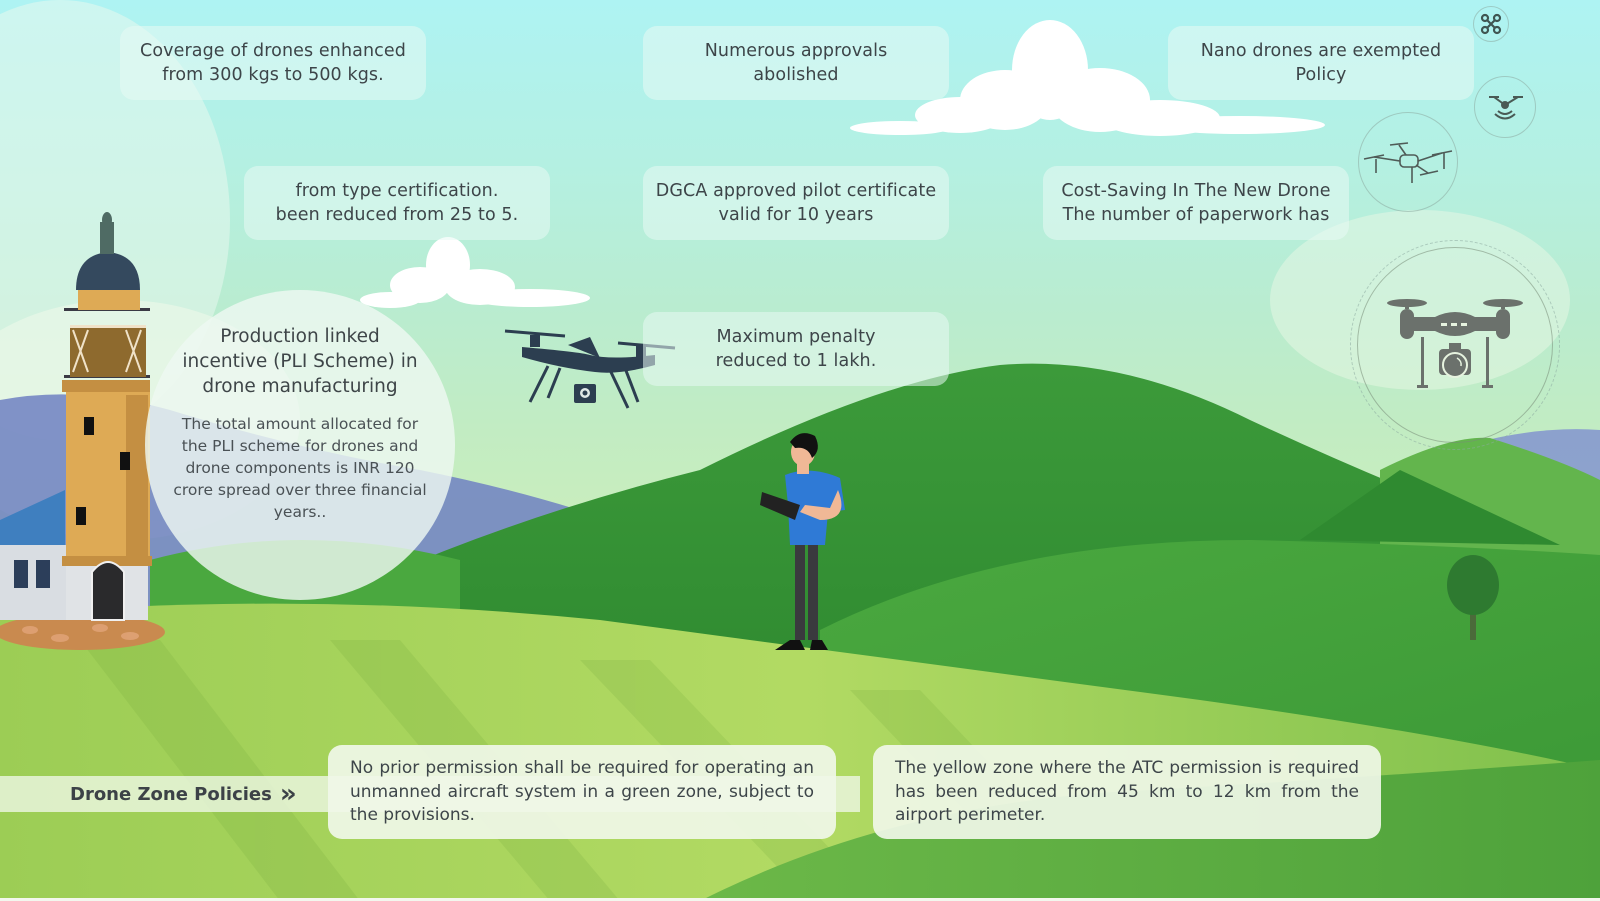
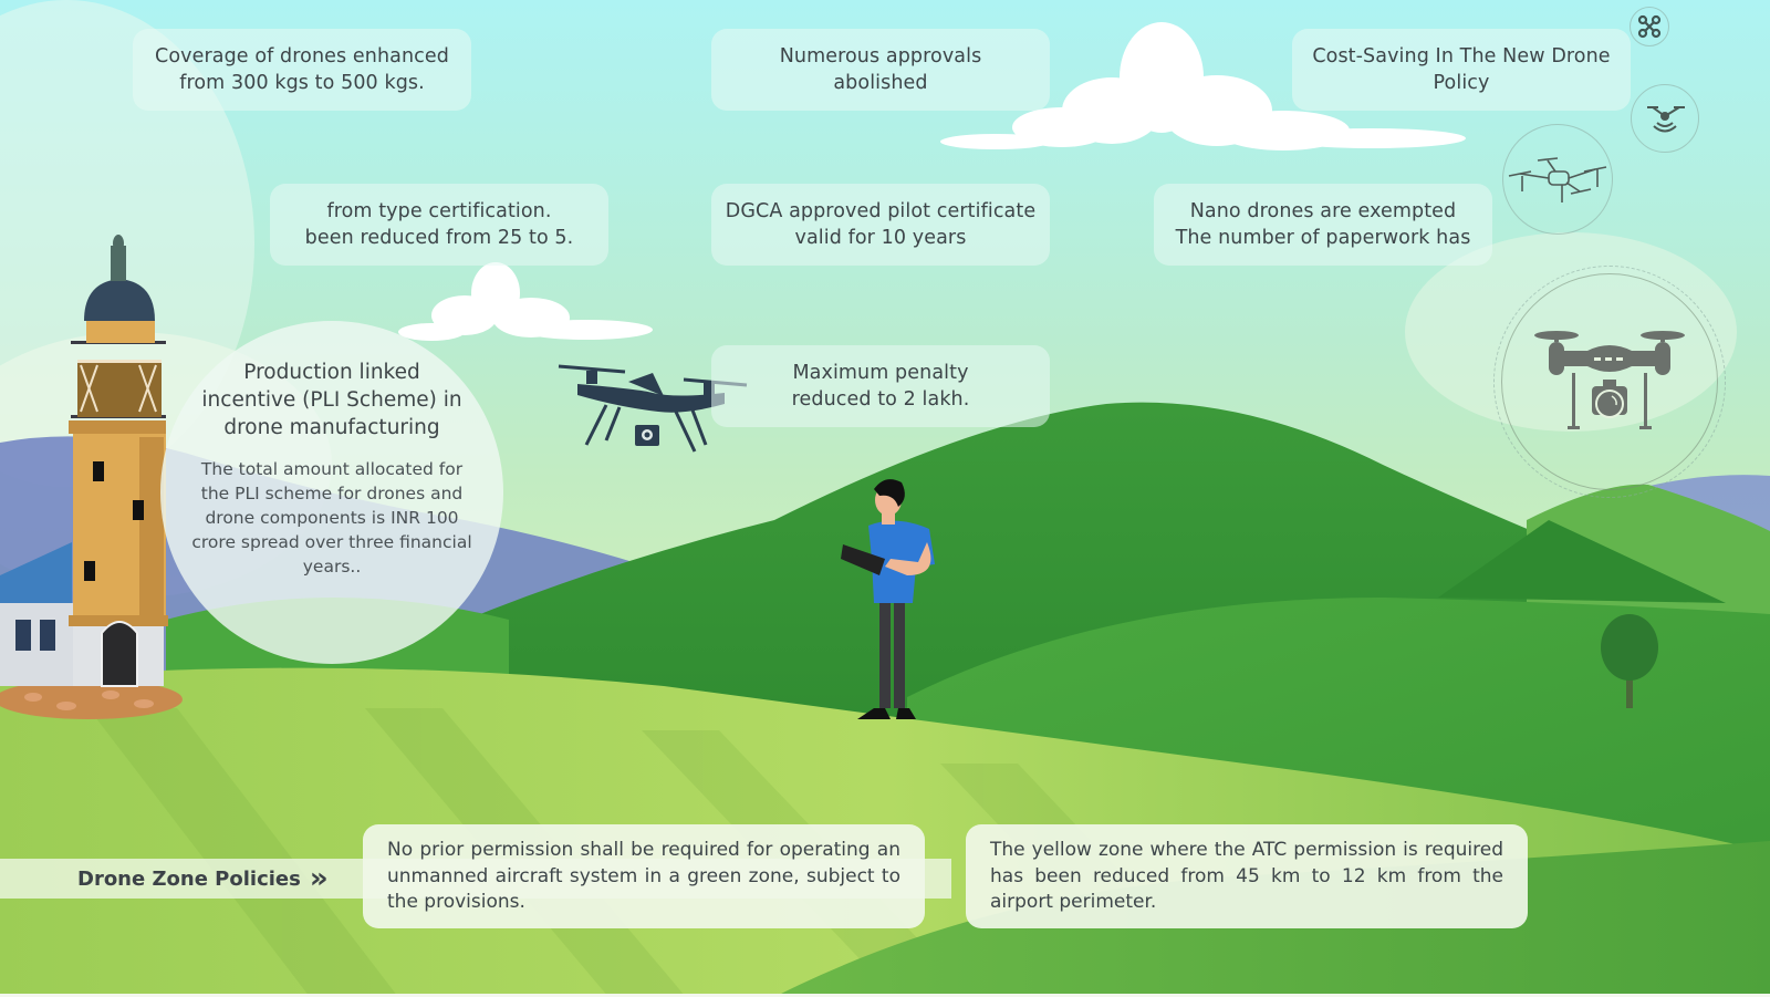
  Coverage of drones enhanced
  from 300 kgs to 500 kgs.
  Numerous approvals
  abolished
- Nano drones are exempted
+ Cost-Saving In The New Drone
  Policy
  from type certification.
  been reduced from 25 to 5.
  DGCA approved pilot certificate
  valid for 10 years
- Cost-Saving In The New Drone
+ Nano drones are exempted
  The number of paperwork has
  Maximum penalty
- reduced to 1 lakh.
+ reduced to 2 lakh.
  Production linked incentive (PLI Scheme) in drone manufacturing
- The total amount allocated for the PLI scheme for drones and drone components is INR 120 crore spread over three financial years..
+ The total amount allocated for the PLI scheme for drones and drone components is INR 100 crore spread over three financial years..
  Drone Zone Policies
  »
  No prior permission shall be required for operating an unmanned aircraft system in a green zone, subject to the provisions.
  The yellow zone where the ATC permission is required has been reduced from 45 km to 12 km from the airport perimeter.
